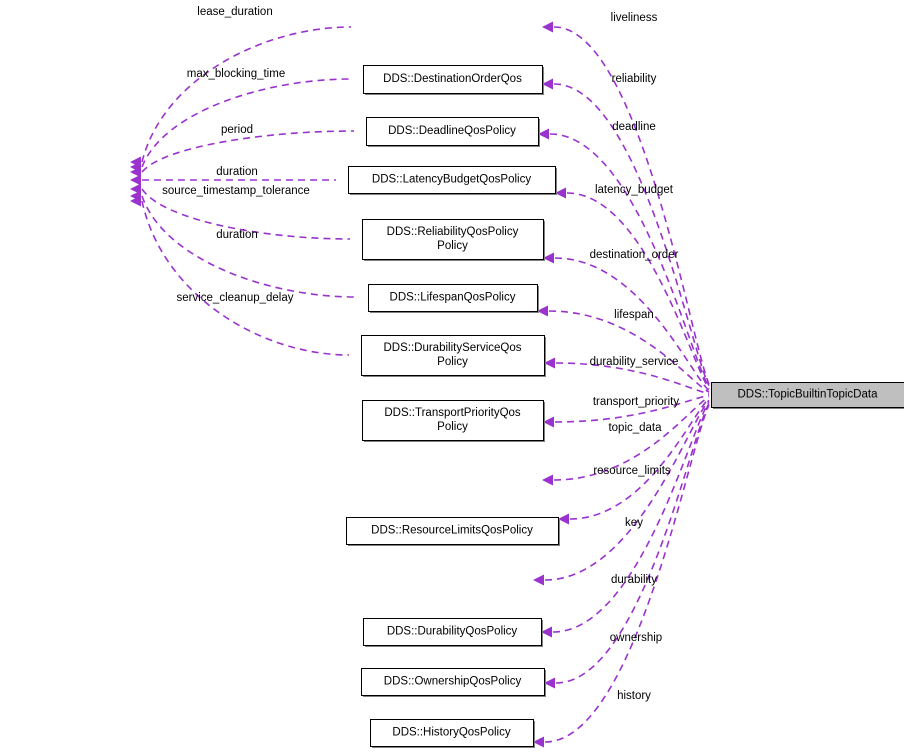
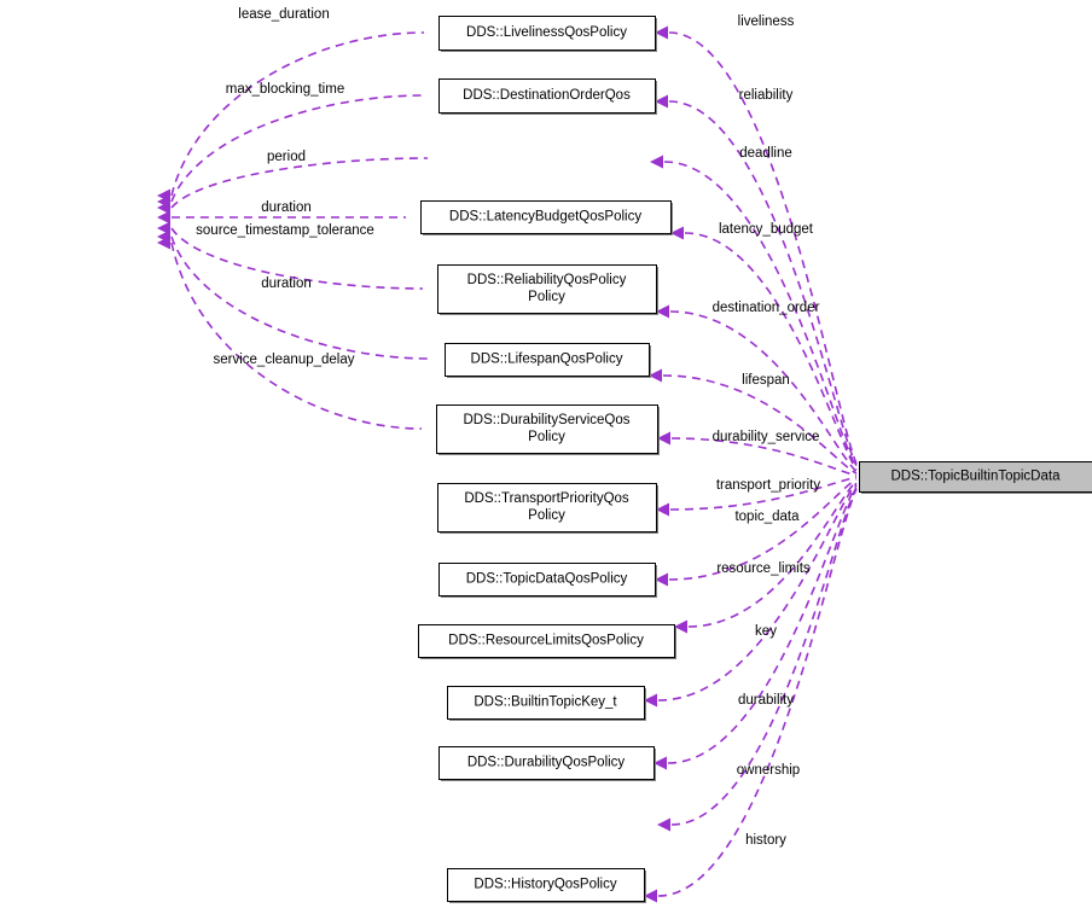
+ DDS::LivelinessQosPolicy
  DDS::DestinationOrderQos
- DDS::DeadlineQosPolicy
  DDS::LatencyBudgetQosPolicy
  DDS::ReliabilityQosPolicy
  Policy
  DDS::LifespanQosPolicy
  DDS::DurabilityServiceQos
  Policy
  DDS::TransportPriorityQos
  Policy
+ DDS::TopicDataQosPolicy
  DDS::ResourceLimitsQosPolicy
+ DDS::BuiltinTopicKey_t
  DDS::DurabilityQosPolicy
- DDS::OwnershipQosPolicy
  DDS::HistoryQosPolicy
  DDS::TopicBuiltinTopicData
  liveliness
  reliability
  deadline
  latency_budget
  destination_order
  lifespan
  durability_service
  transport_priority
  topic_data
  resource_limits
  key
  durability
  ownership
  history
  lease_duration
  max_blocking_time
  period
  duration
  source_timestamp_tolerance
  duration
  service_cleanup_delay
